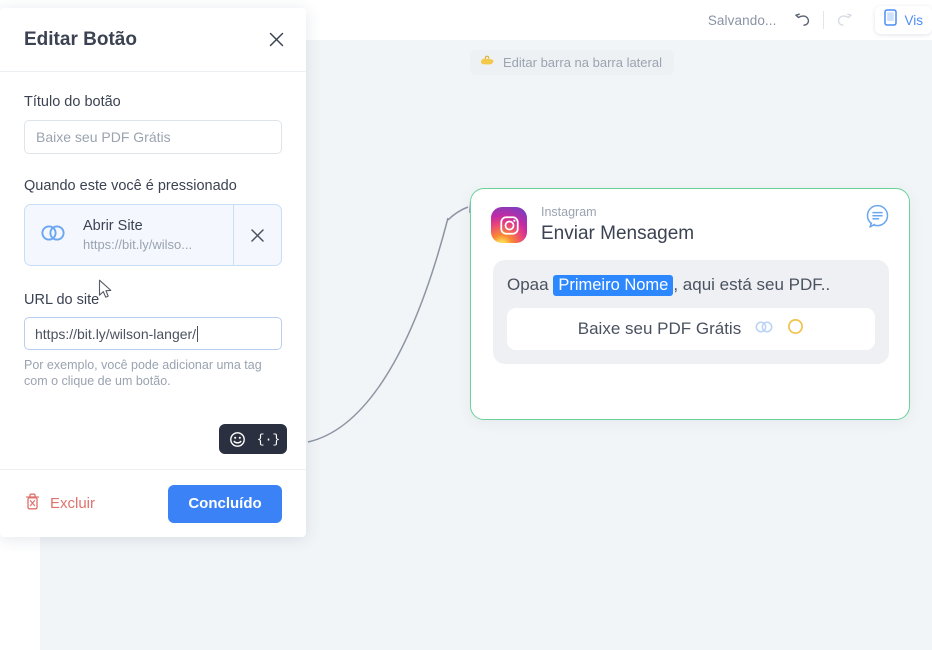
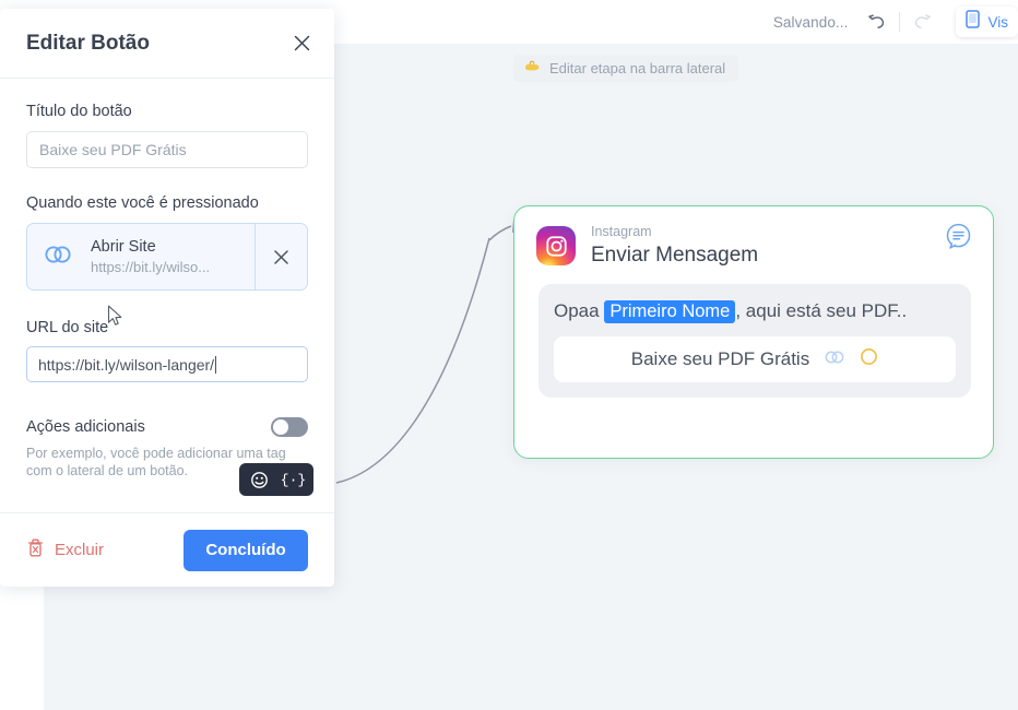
  Salvando...
  Vis
- Editar barra na barra lateral
+ Editar etapa na barra lateral
  Instagram
  Enviar Mensagem
  Opaa Primeiro Nome , aqui está seu PDF..
  Baixe seu PDF Grátis
  Editar Botão
  Título do botão
  Baixe seu PDF Grátis
  Quando este você é pressionado
  Abrir Site
  https://bit.ly/wilso...
  URL do site
  https://bit.ly/wilson-langer/
+ Ações adicionais
- Por exemplo, você pode adicionar uma tag com o clique de um botão.
+ Por exemplo, você pode adicionar uma tag com o lateral de um botão.
  {·}
  Excluir
  Concluído
